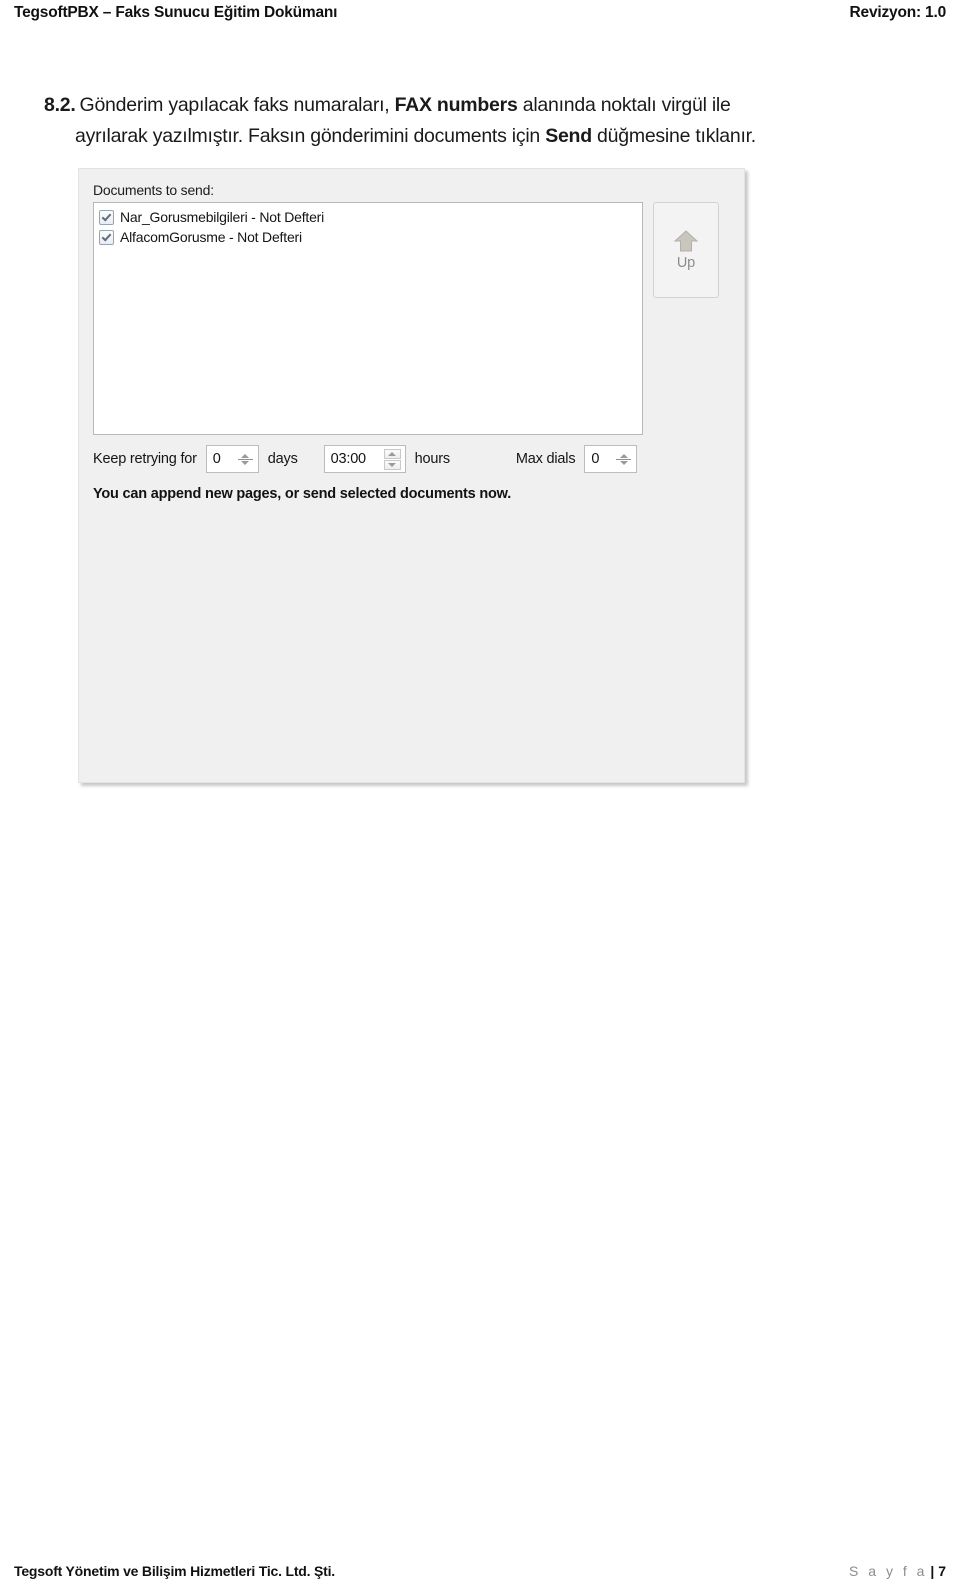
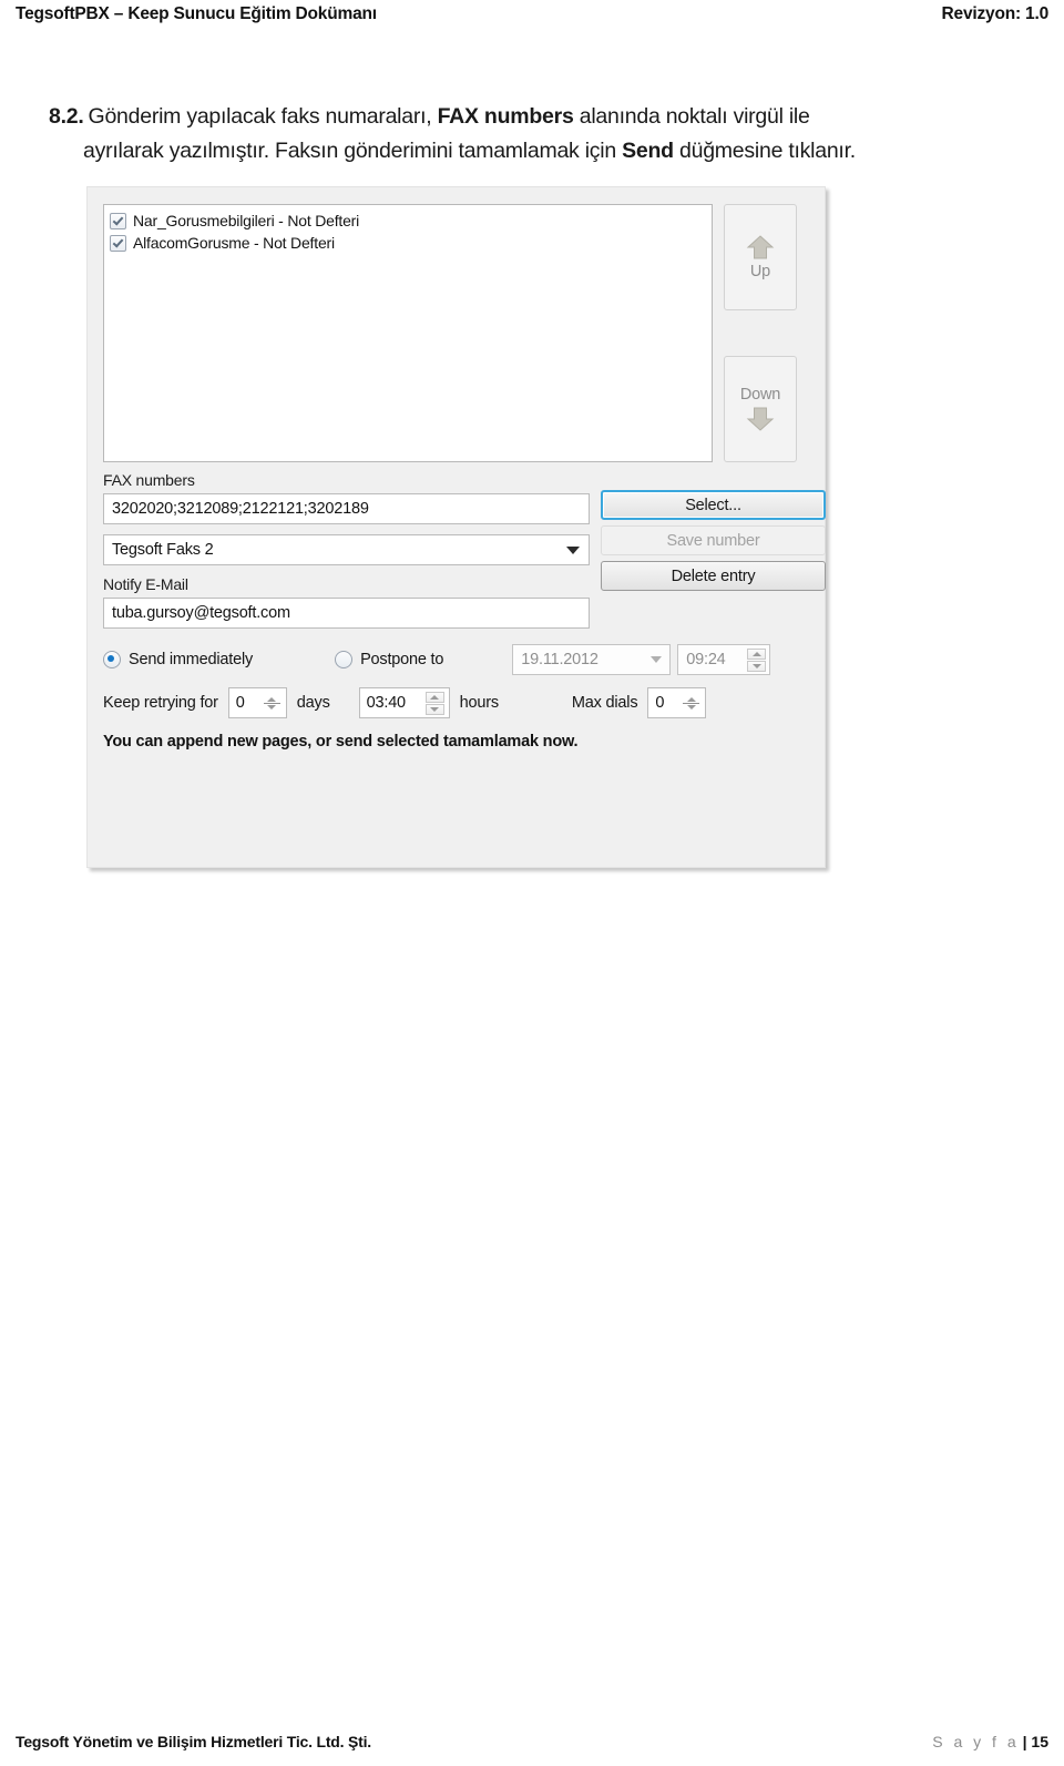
- TegsoftPBX – Faks Sunucu Eğitim Dokümanı
+ TegsoftPBX – Keep Sunucu Eğitim Dokümanı
  Revizyon: 1.0
  8.2. Gönderim yapılacak faks numaraları, FAX numbers alanında noktalı virgül ile
- ayrılarak yazılmıştır. Faksın gönderimini documents için Send düğmesine tıklanır.
+ ayrılarak yazılmıştır. Faksın gönderimini tamamlamak için Send düğmesine tıklanır.
- Documents to send:
  Nar_Gorusmebilgileri - Not Defteri
  AlfacomGorusme - Not Defteri
  Up
+ Down
+ FAX numbers
+ 3202020;3212089;2122121;3202189
+ Tegsoft Faks 2
+ Notify E-Mail
+ tuba.gursoy@tegsoft.com
+ Select...
+ Save number
+ Delete entry
+ Send immediately
+ Postpone to
+ 19.11.2012
+ 09:24
  Keep retrying for
  0
  days
- 03:00
+ 03:40
  hours
  Max dials
  0
- You can append new pages, or send selected documents now.
+ You can append new pages, or send selected tamamlamak now.
  Tegsoft Yönetim ve Bilişim Hizmetleri Tic. Ltd. Şti.
- S a y f a | 7
+ S a y f a | 15
